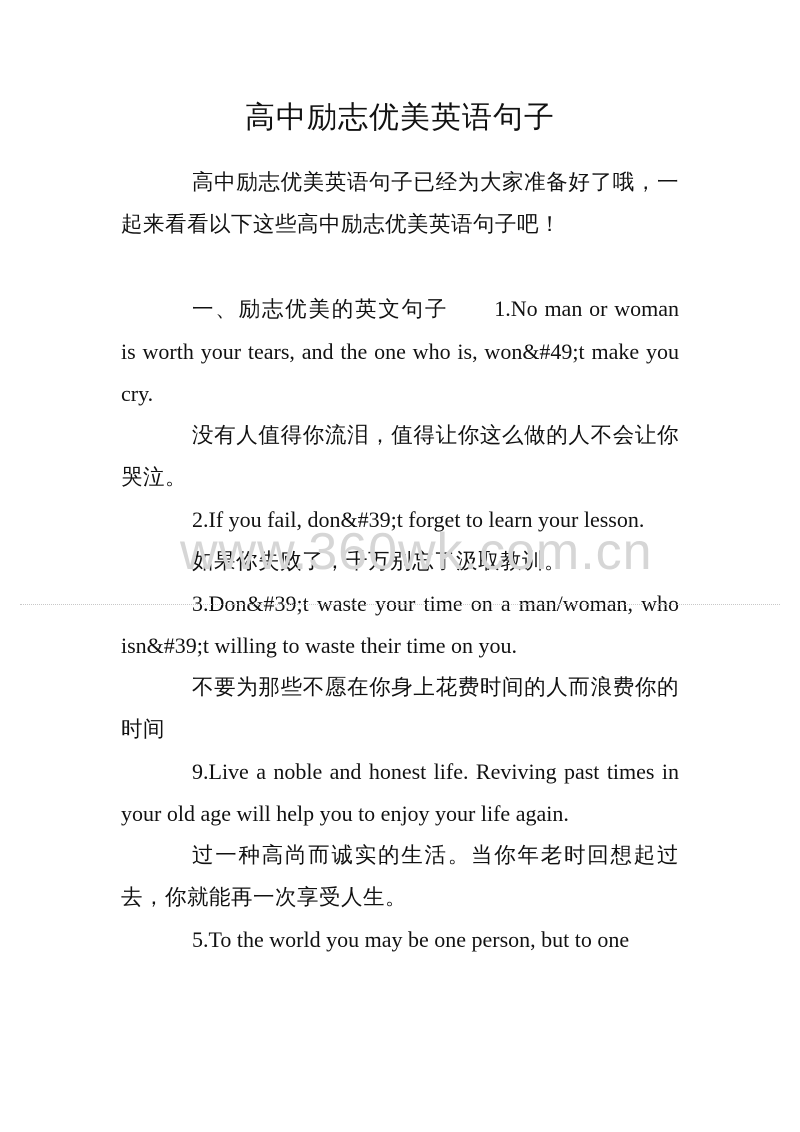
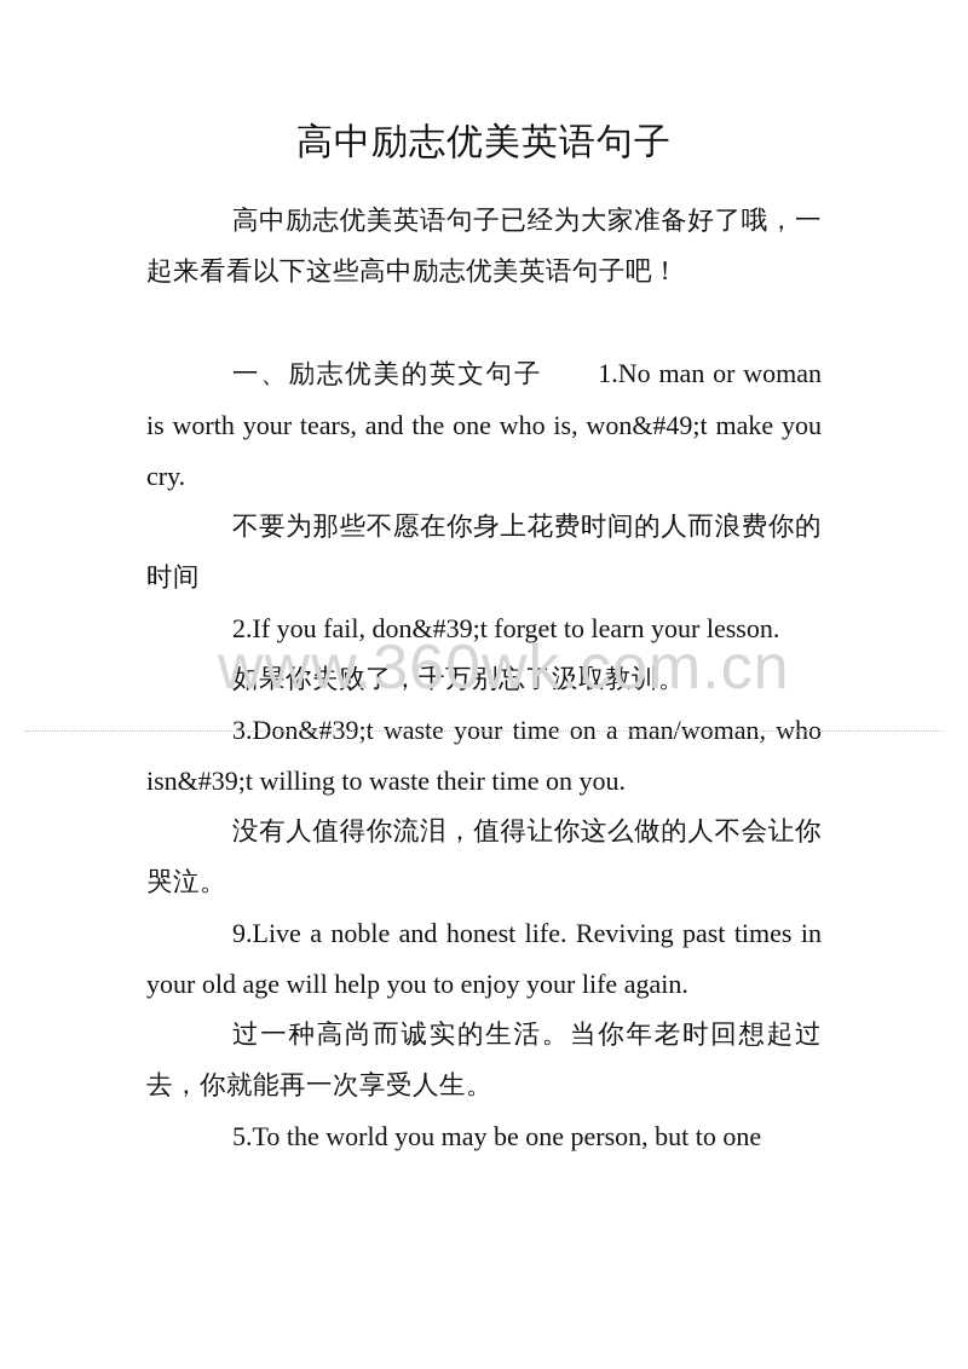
  高中励志优美英语句子
  高中励志优美英语句子已经为大家准备好了哦，一起来看看以下这些高中励志优美英语句子吧！
  一、励志优美的英文句子 1.No man or woman is worth your tears, and the one who is, won&#49;t make you cry.
- 没有人值得你流泪，值得让你这么做的人不会让你哭泣。
+ 不要为那些不愿在你身上花费时间的人而浪费你的时间
  2.If you fail, don&#39;t forget to learn your lesson.
  如果你失败了，千万别忘了汲取教训。
  3.Don&#39;t waste your time on a man/woman, who isn&#39;t willing to waste their time on you.
- 不要为那些不愿在你身上花费时间的人而浪费你的时间
+ 没有人值得你流泪，值得让你这么做的人不会让你哭泣。
  9.Live a noble and honest life. Reviving past times in your old age will help you to enjoy your life again.
  过一种高尚而诚实的生活。当你年老时回想起过去，你就能再一次享受人生。
  5.To the world you may be one person, but to one
  www.360wk.com.cn
